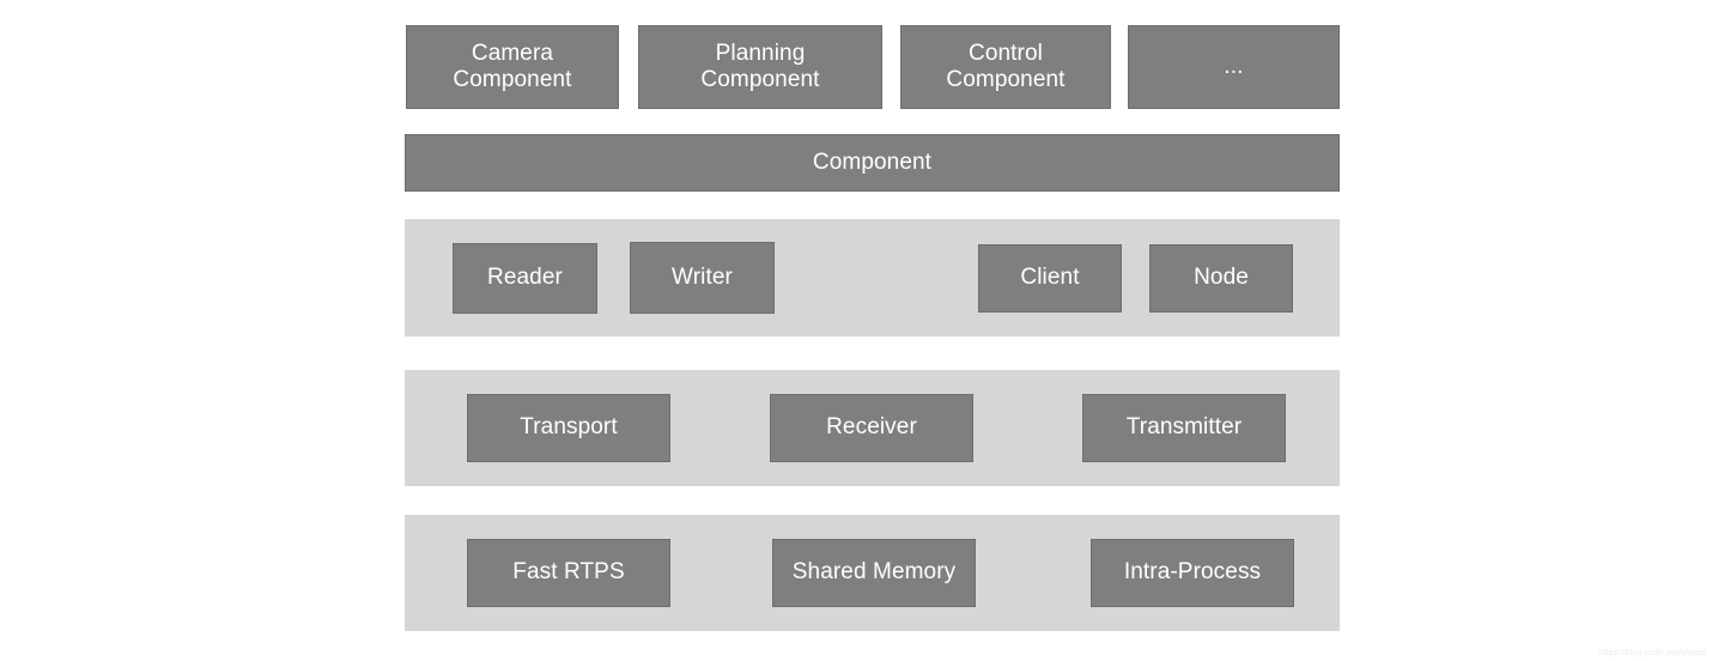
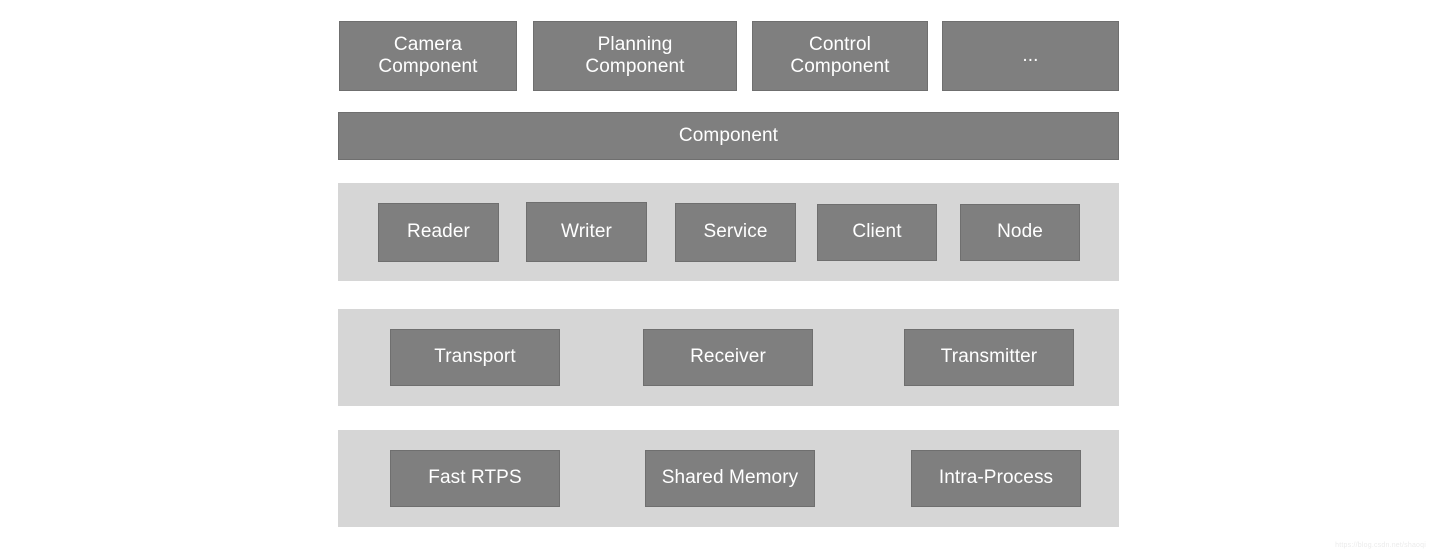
  Camera
  Component
  Planning
  Component
  Control
  Component
  ...
  Component
  Reader
  Writer
+ Service
  Client
  Node
  Transport
  Receiver
  Transmitter
  Fast RTPS
  Shared Memory
  Intra-Process
